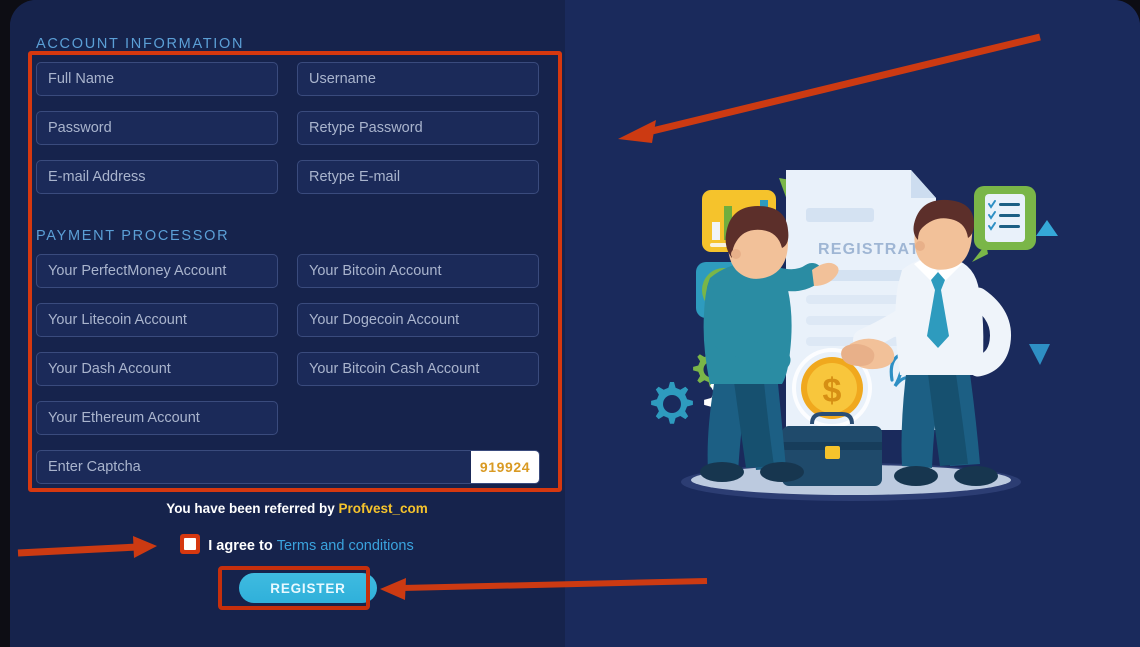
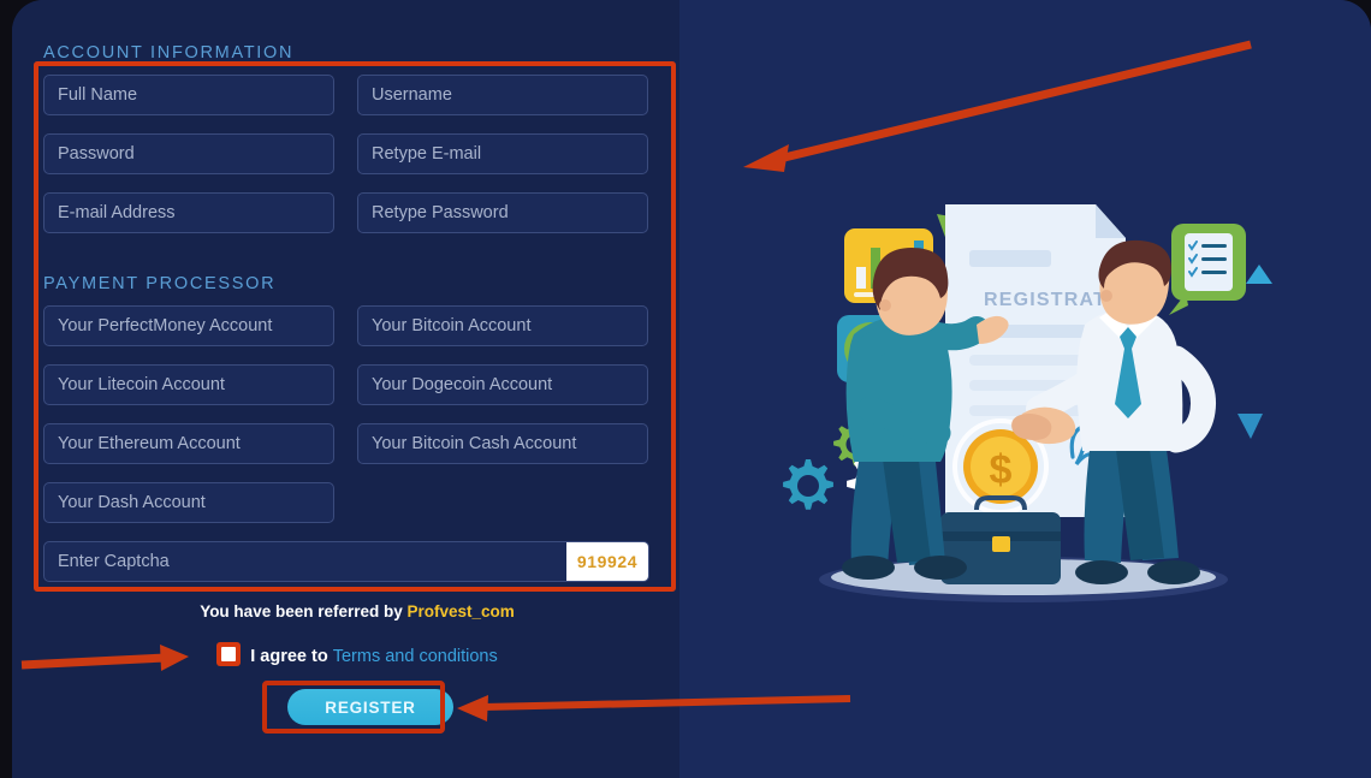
  REGISTRAT
  $
  ACCOUNT INFORMATION
  Full Name
  Username
  Password
- Retype Password
+ Retype E-mail
  E-mail Address
- Retype E-mail
+ Retype Password
  PAYMENT PROCESSOR
  Your PerfectMoney Account
  Your Bitcoin Account
  Your Litecoin Account
  Your Dogecoin Account
- Your Dash Account
+ Your Ethereum Account
  Your Bitcoin Cash Account
- Your Ethereum Account
+ Your Dash Account
  Enter Captcha
  919924
  You have been referred by Profvest_com
  I agree to Terms and conditions
  REGISTER
